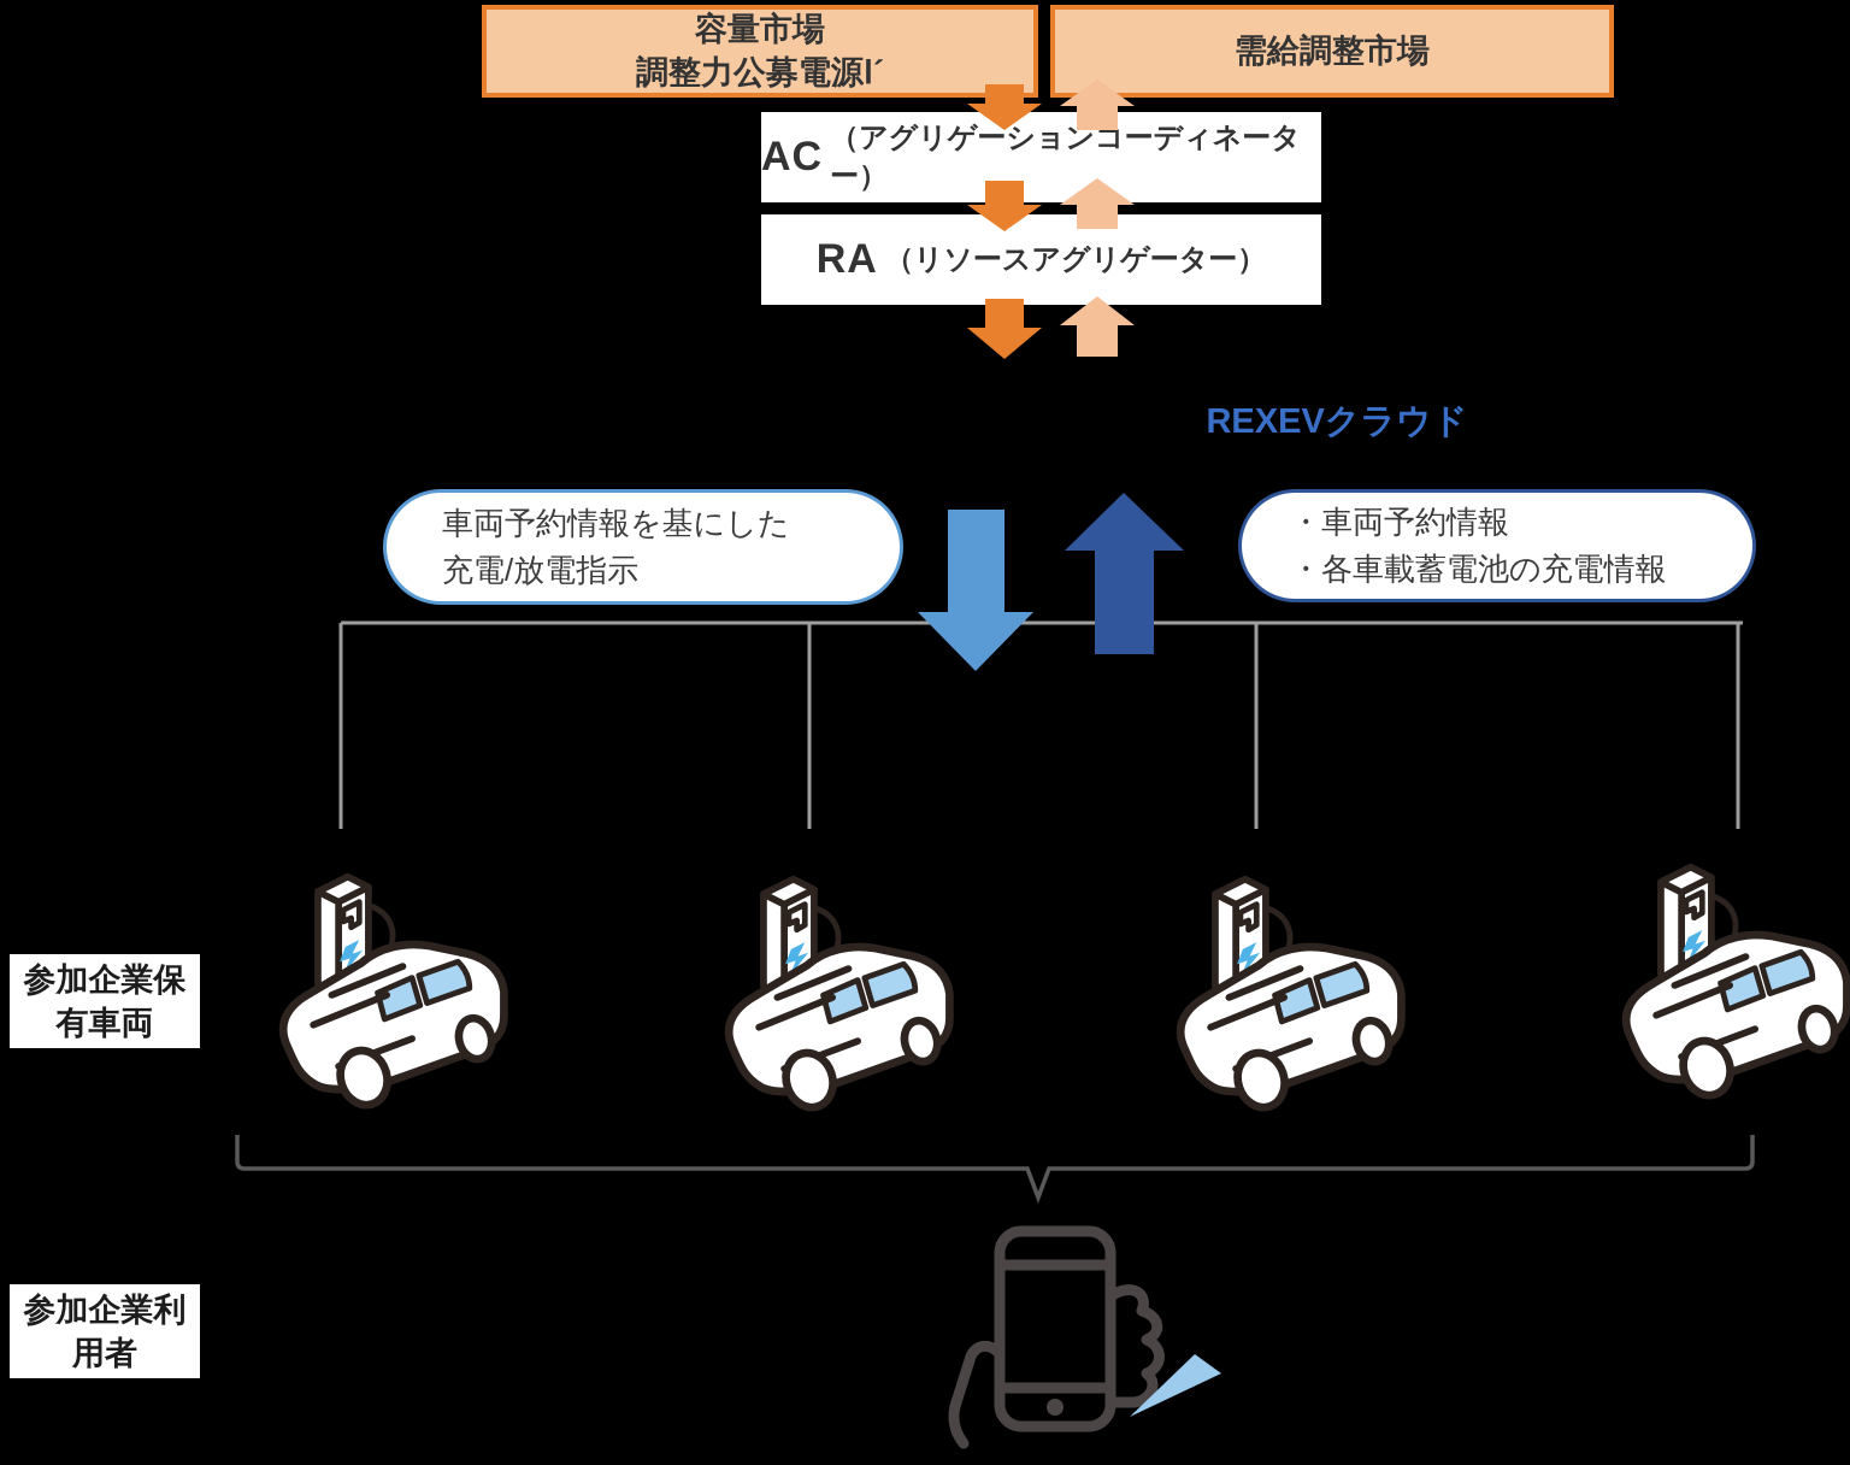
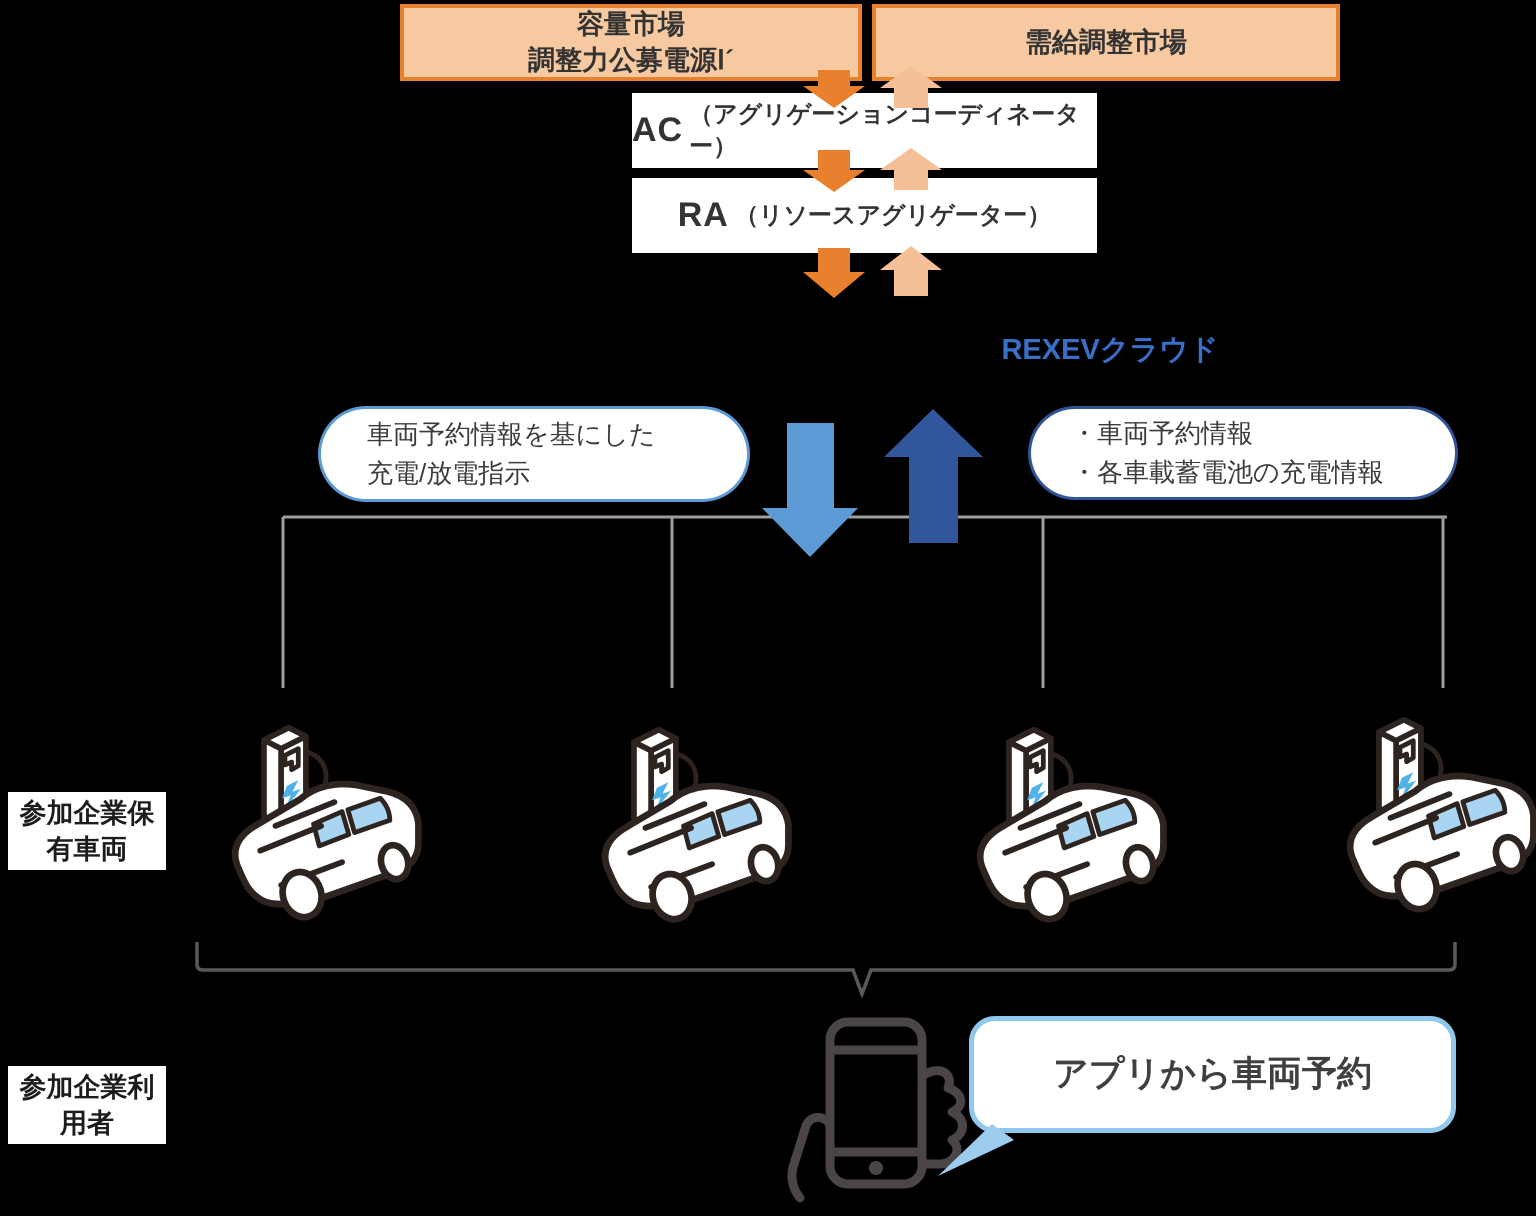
  容量市場
  調整力公募電源Ⅰ´
  需給調整市場
  AC
  （アグリゲーションコーディネーター）
  RA
  （リソースアグリゲーター）
  REXEVクラウド
  車両予約情報を基にした
  充電/放電指示
  ・車両予約情報
  ・各車載蓄電池の充電情報
  参加企業保
  有車両
  参加企業利
  用者
+ アプリから車両予約
